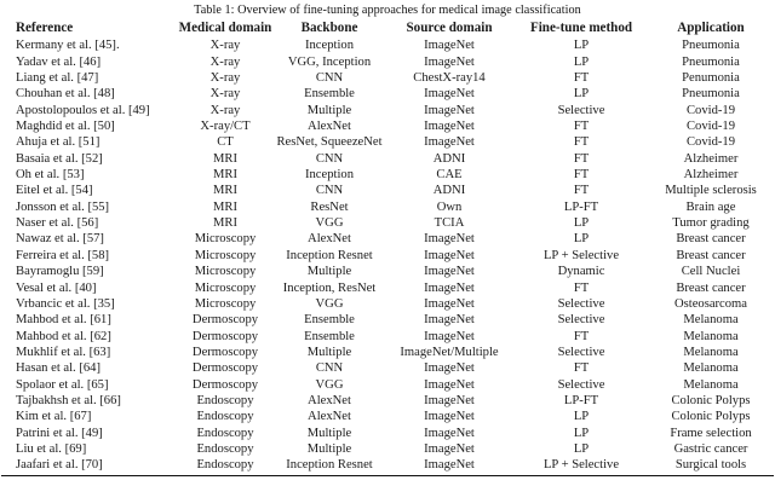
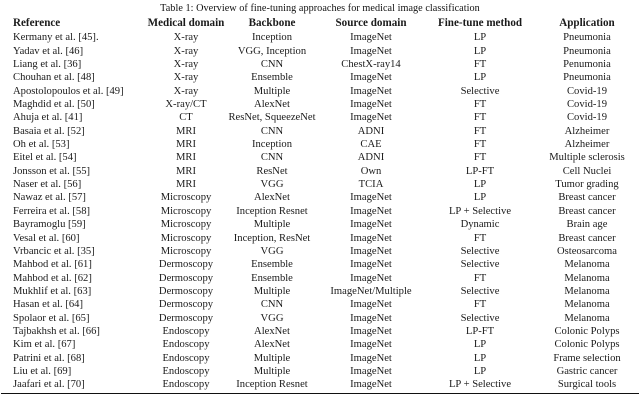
  Table 1: Overview of fine-tuning approaches for medical image classification
  Reference	Medical domain	Backbone	Source domain	Fine-tune method	Application
  Kermany et al. [45].	X-ray	Inception	ImageNet	LP	Pneumonia
  Yadav et al. [46]	X-ray	VGG, Inception	ImageNet	LP	Pneumonia
- Liang et al. [47]	X-ray	CNN	ChestX-ray14	FT	Penumonia
+ Liang et al. [36]	X-ray	CNN	ChestX-ray14	FT	Penumonia
  Chouhan et al. [48]	X-ray	Ensemble	ImageNet	LP	Pneumonia
  Apostolopoulos et al. [49]	X-ray	Multiple	ImageNet	Selective	Covid-19
  Maghdid et al. [50]	X-ray/CT	AlexNet	ImageNet	FT	Covid-19
- Ahuja et al. [51]	CT	ResNet, SqueezeNet	ImageNet	FT	Covid-19
+ Ahuja et al. [41]	CT	ResNet, SqueezeNet	ImageNet	FT	Covid-19
  Basaia et al. [52]	MRI	CNN	ADNI	FT	Alzheimer
  Oh et al. [53]	MRI	Inception	CAE	FT	Alzheimer
  Eitel et al. [54]	MRI	CNN	ADNI	FT	Multiple sclerosis
- Jonsson et al. [55]	MRI	ResNet	Own	LP-FT	Brain age
+ Jonsson et al. [55]	MRI	ResNet	Own	LP-FT	Cell Nuclei
  Naser et al. [56]	MRI	VGG	TCIA	LP	Tumor grading
  Nawaz et al. [57]	Microscopy	AlexNet	ImageNet	LP	Breast cancer
  Ferreira et al. [58]	Microscopy	Inception Resnet	ImageNet	LP + Selective	Breast cancer
- Bayramoglu [59]	Microscopy	Multiple	ImageNet	Dynamic	Cell Nuclei
+ Bayramoglu [59]	Microscopy	Multiple	ImageNet	Dynamic	Brain age
- Vesal et al. [40]	Microscopy	Inception, ResNet	ImageNet	FT	Breast cancer
+ Vesal et al. [60]	Microscopy	Inception, ResNet	ImageNet	FT	Breast cancer
  Vrbancic et al. [35]	Microscopy	VGG	ImageNet	Selective	Osteosarcoma
  Mahbod et al. [61]	Dermoscopy	Ensemble	ImageNet	Selective	Melanoma
  Mahbod et al. [62]	Dermoscopy	Ensemble	ImageNet	FT	Melanoma
  Mukhlif et al. [63]	Dermoscopy	Multiple	ImageNet/Multiple	Selective	Melanoma
  Hasan et al. [64]	Dermoscopy	CNN	ImageNet	FT	Melanoma
  Spolaor et al. [65]	Dermoscopy	VGG	ImageNet	Selective	Melanoma
  Tajbakhsh et al. [66]	Endoscopy	AlexNet	ImageNet	LP-FT	Colonic Polyps
  Kim et al. [67]	Endoscopy	AlexNet	ImageNet	LP	Colonic Polyps
- Patrini et al. [49]	Endoscopy	Multiple	ImageNet	LP	Frame selection
+ Patrini et al. [68]	Endoscopy	Multiple	ImageNet	LP	Frame selection
  Liu et al. [69]	Endoscopy	Multiple	ImageNet	LP	Gastric cancer
  Jaafari et al. [70]	Endoscopy	Inception Resnet	ImageNet	LP + Selective	Surgical tools
